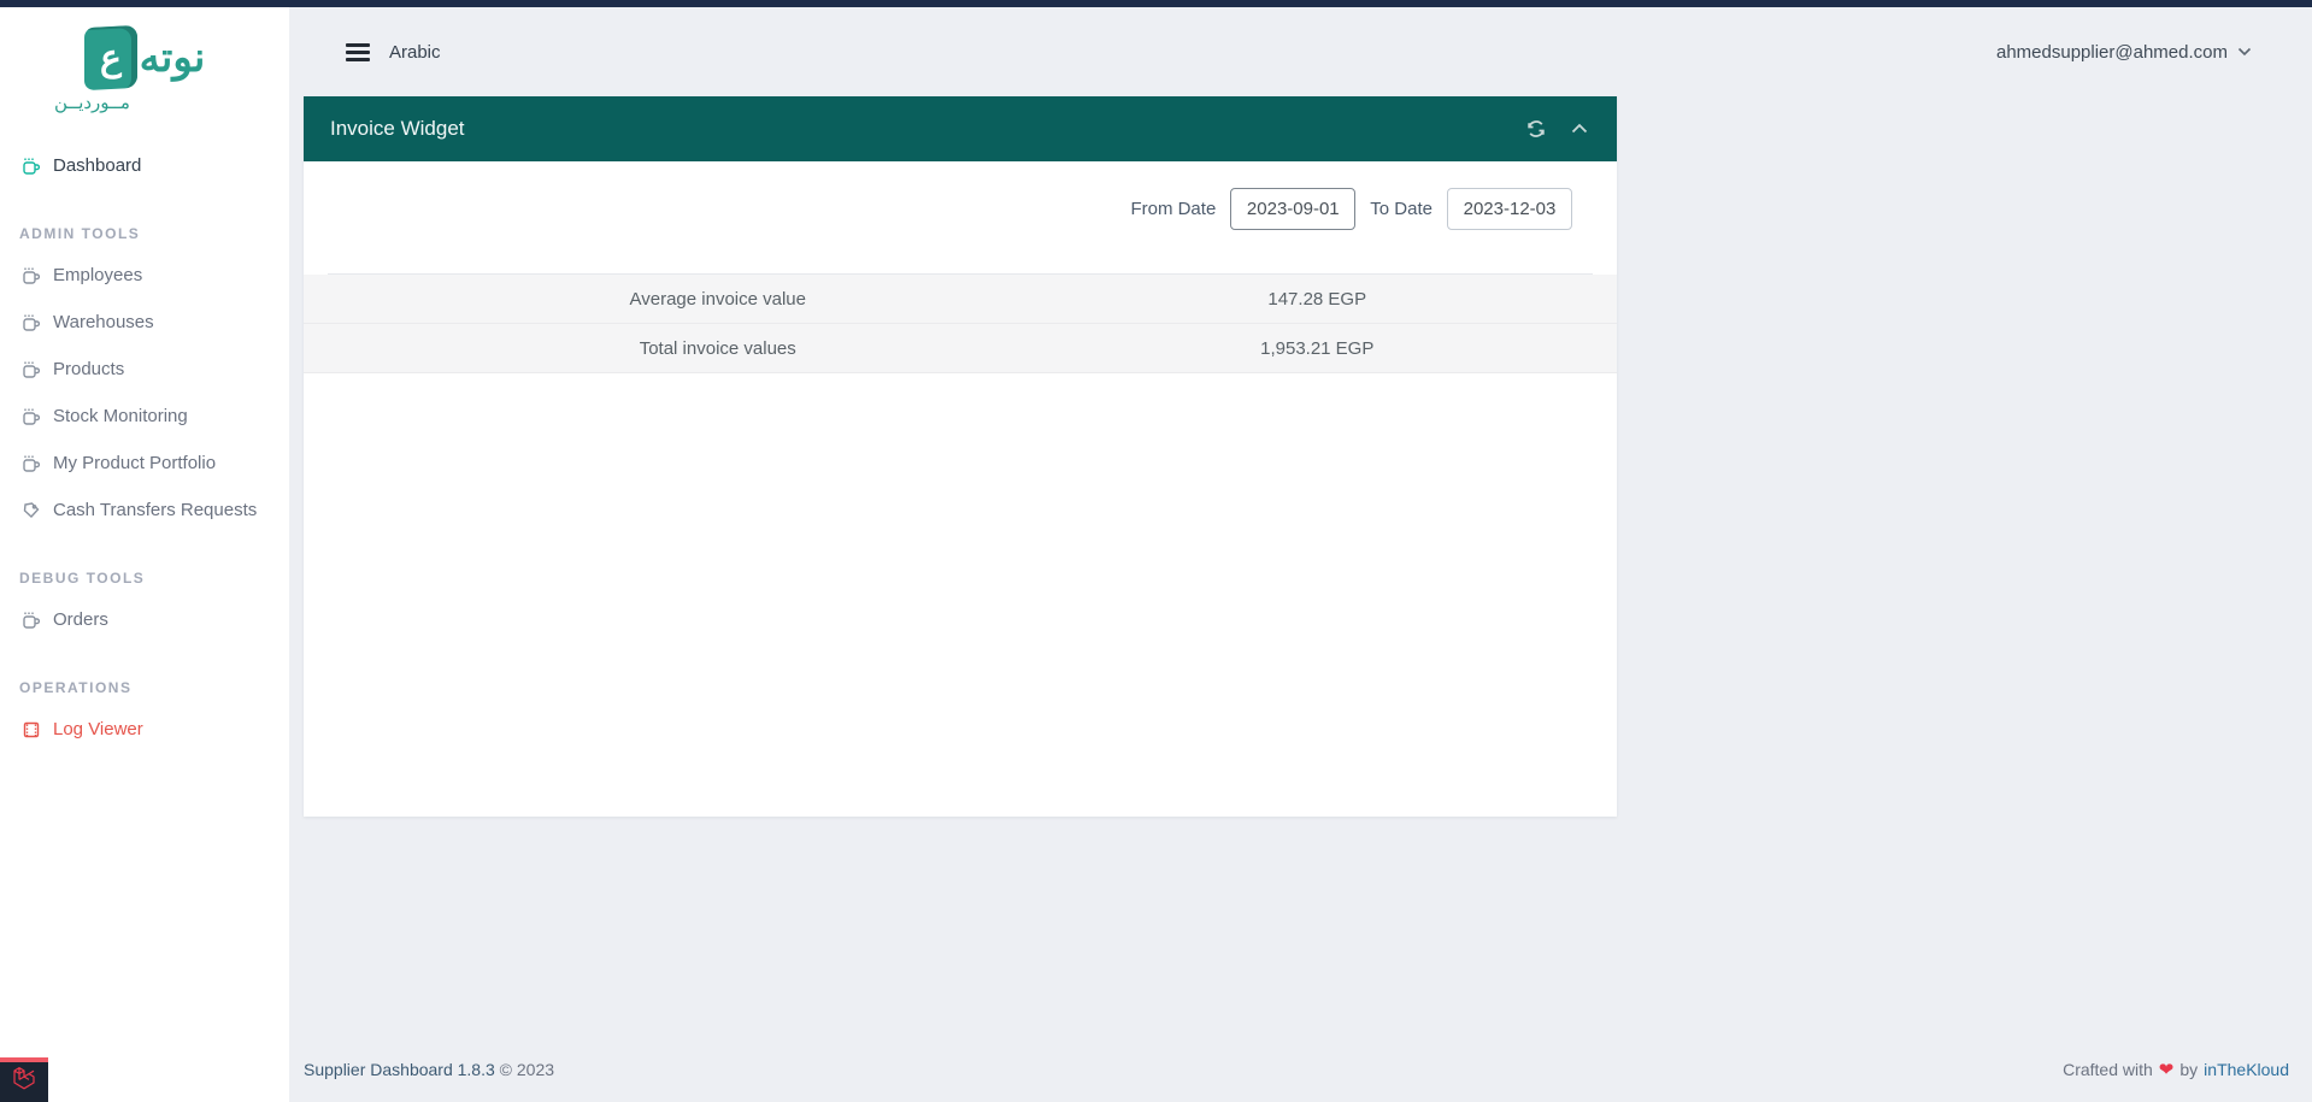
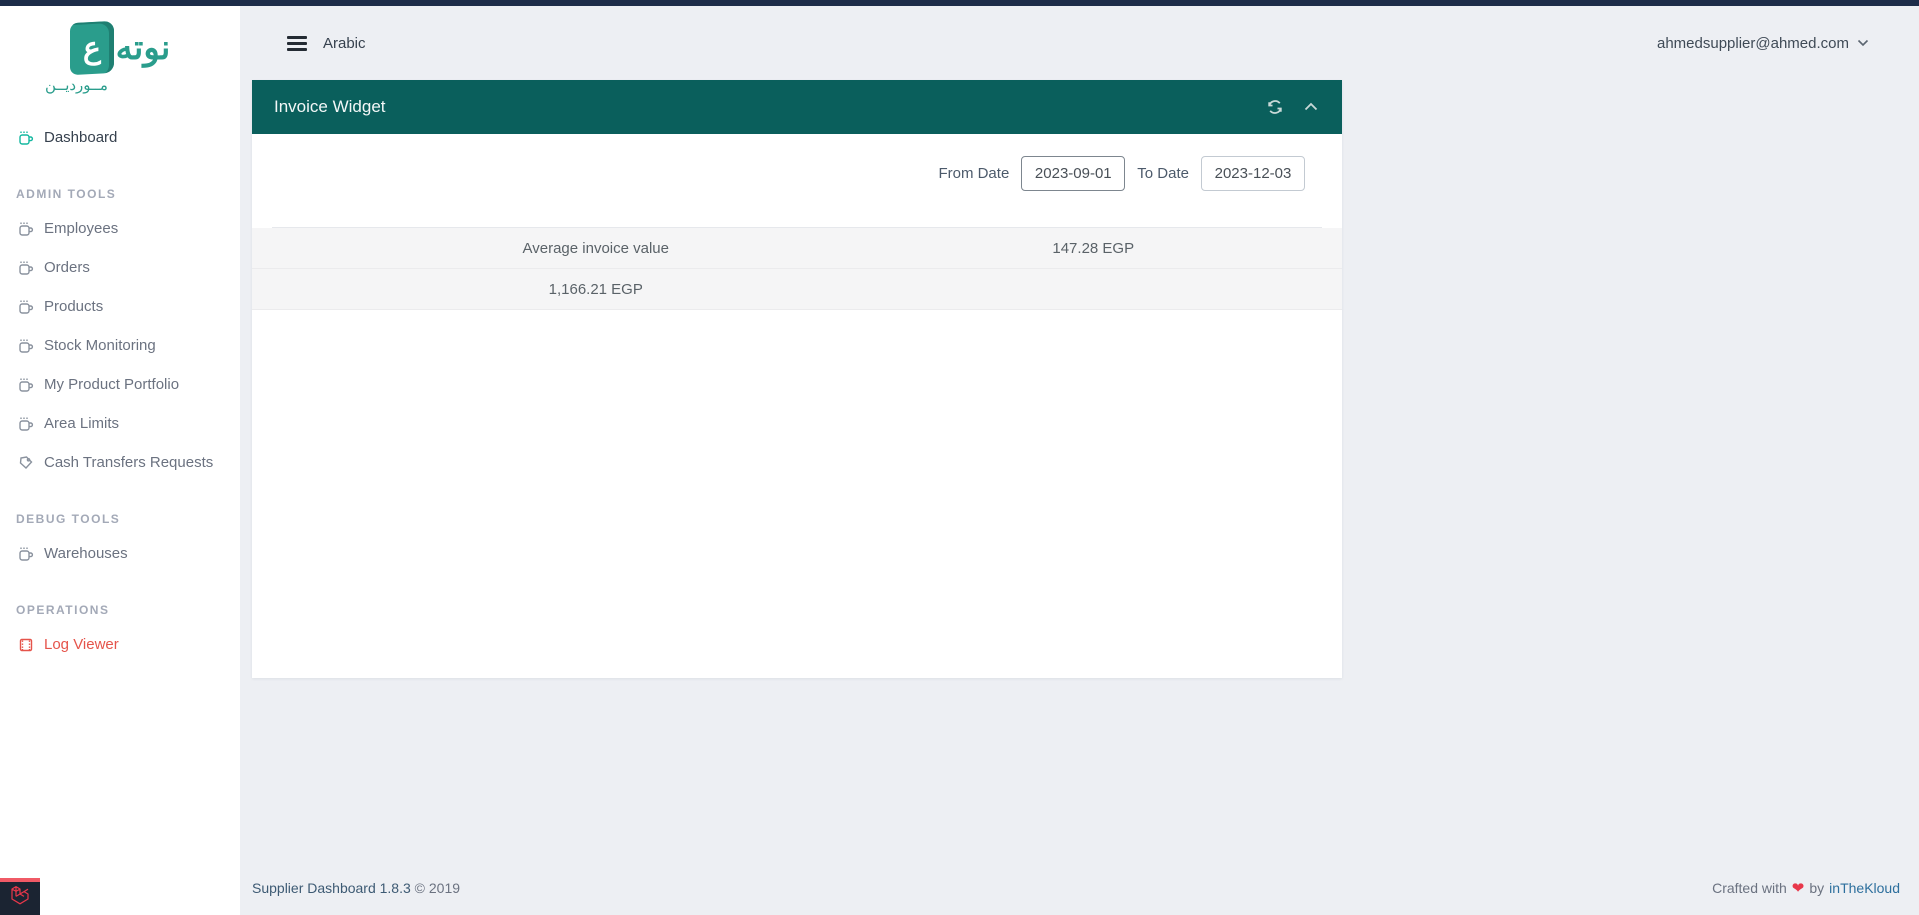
  نوته
  مــورديــن
  Dashboard
  ADMIN TOOLS
  Employees
- Warehouses
+ Orders
  Products
  Stock Monitoring
  My Product Portfolio
+ Area Limits
  Cash Transfers Requests
  DEBUG TOOLS
- Orders
+ Warehouses
  OPERATIONS
  Log Viewer
  Arabic
  ahmedsupplier@ahmed.com
  Invoice Widget
  From Date
  2023-09-01
  To Date
  2023-12-03
  Average invoice value
  147.28 EGP
- Total invoice values
- 1,953.21 EGP
+ 1,166.21 EGP
- Supplier Dashboard 1.8.3 © 2023
+ Supplier Dashboard 1.8.3 © 2019
  Crafted with
  ❤
  by
  inTheKloud
